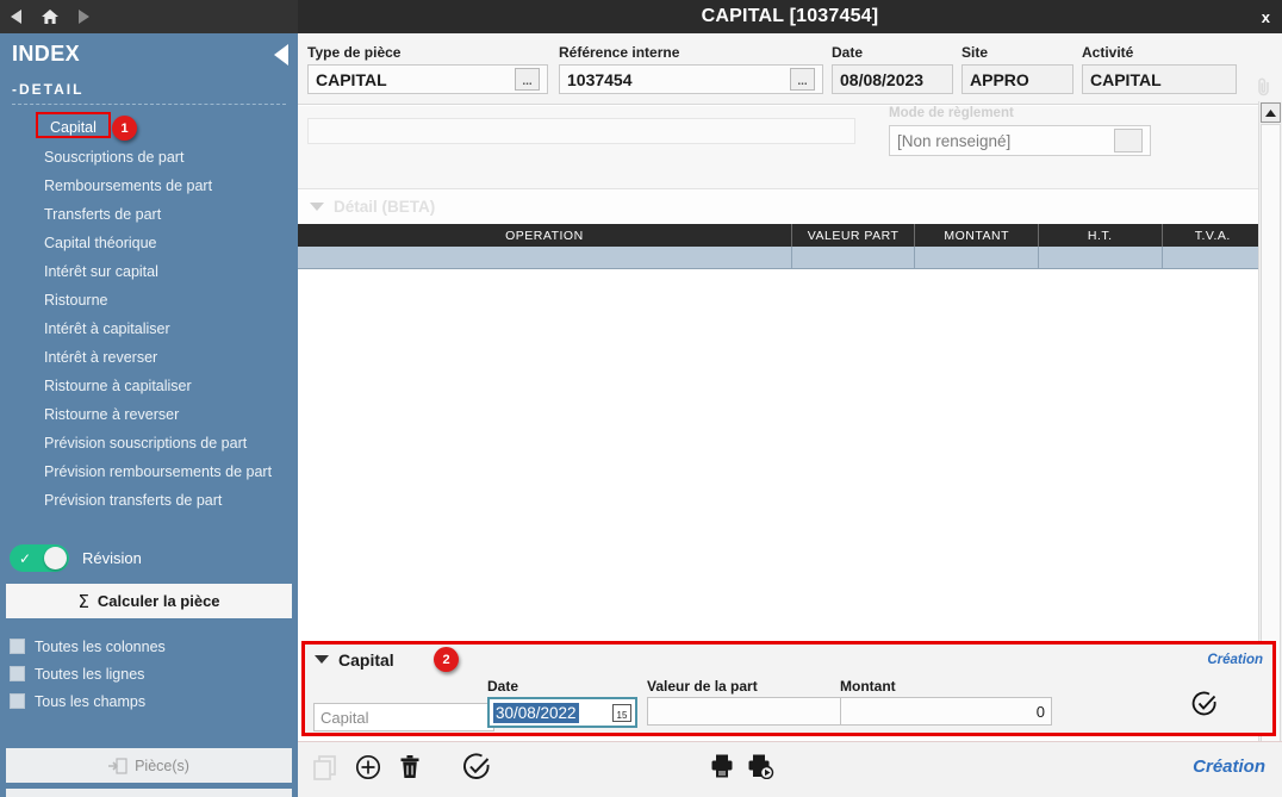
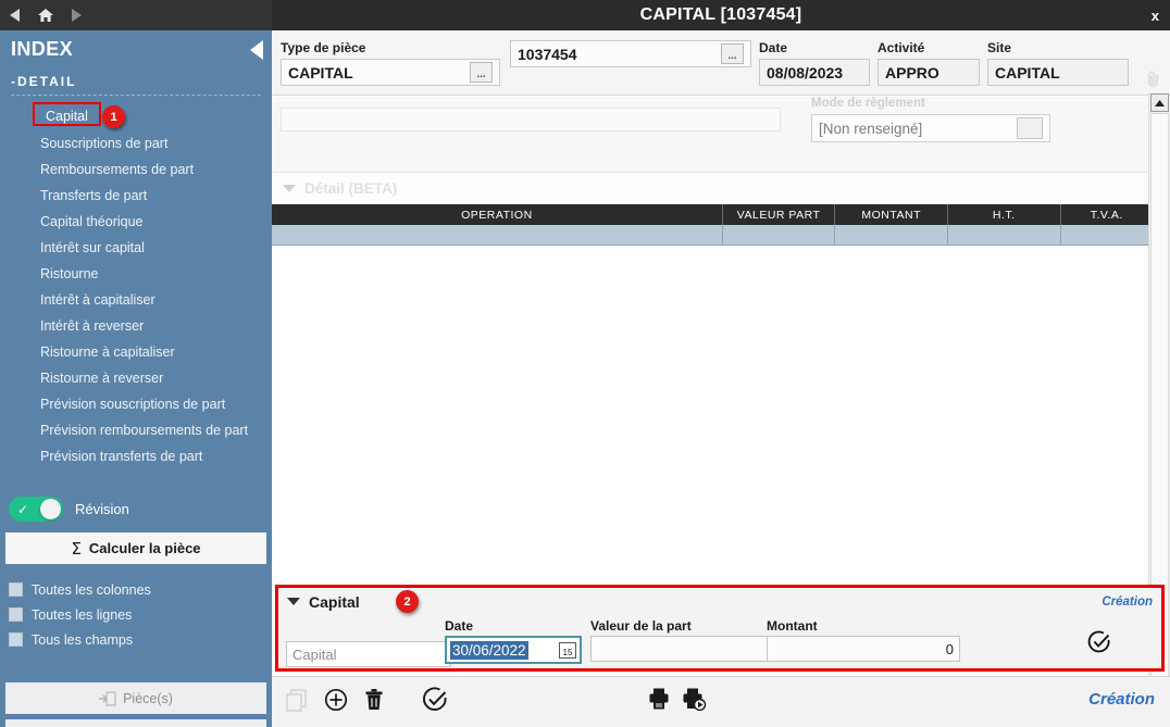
  CAPITAL [1037454]
  x
  INDEX
  -DETAIL
  Capital
  1
  Souscriptions de part
  Remboursements de part
  Transferts de part
  Capital théorique
  Intérêt sur capital
  Ristourne
  Intérêt à capitaliser
  Intérêt à reverser
  Ristourne à capitaliser
  Ristourne à reverser
  Prévision souscriptions de part
  Prévision remboursements de part
  Prévision transferts de part
  ✓
  Révision
  Σ
  Calculer la pièce
  Toutes les colonnes
  Toutes les lignes
  Tous les champs
  Pièce(s)
  Type de pièce
  CAPITAL
  ...
- Référence interne
  1037454
  ...
  Date
  08/08/2023
- Site
+ Activité
  APPRO
- Activité
+ Site
  CAPITAL
  Mode de règlement
  [Non renseigné]
  Détail (BETA)
  OPERATION	VALEUR PART	MONTANT	H.T.	T.V.A.
  Capital
  2
  Création
  Capital
  Date
- 30/08/2022
+ 30/06/2022
  15
  Valeur de la part
  Montant
  0
  Création
